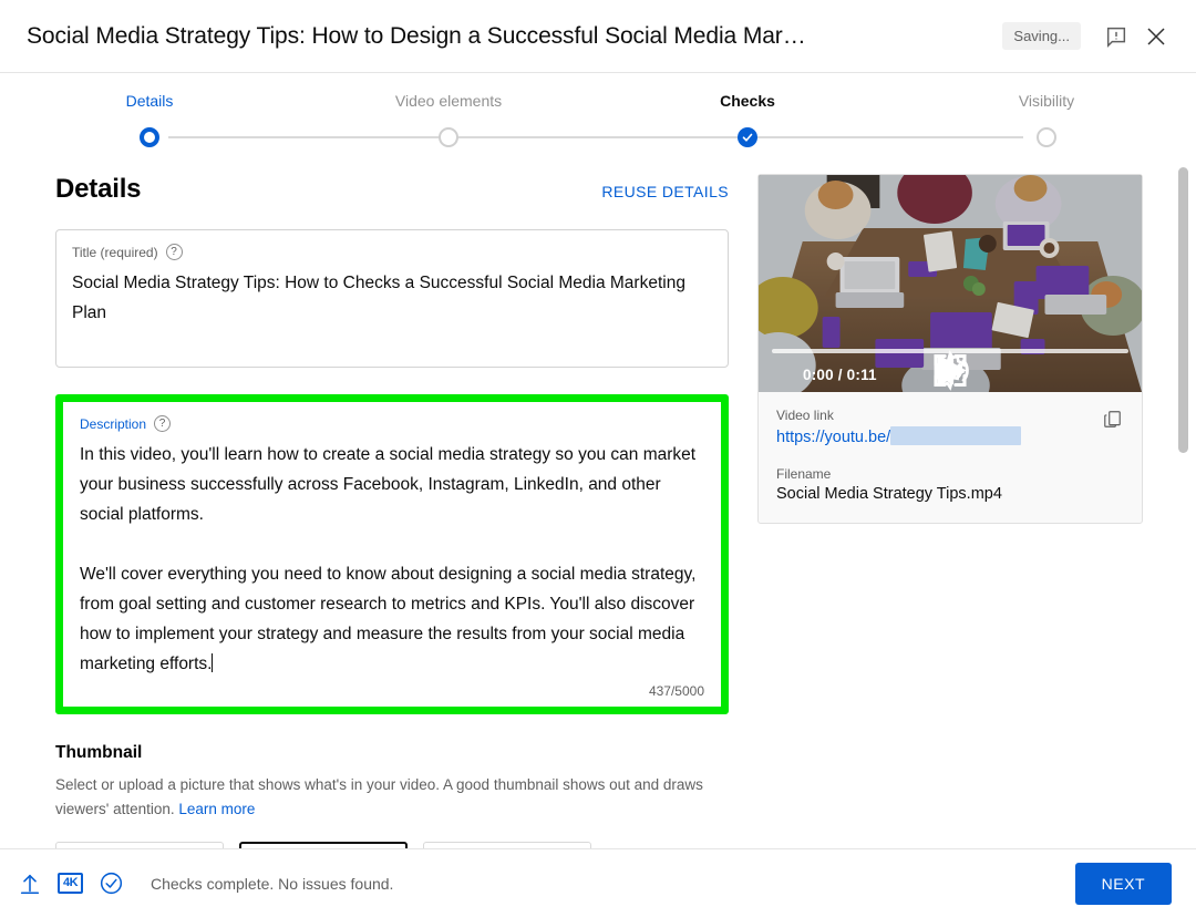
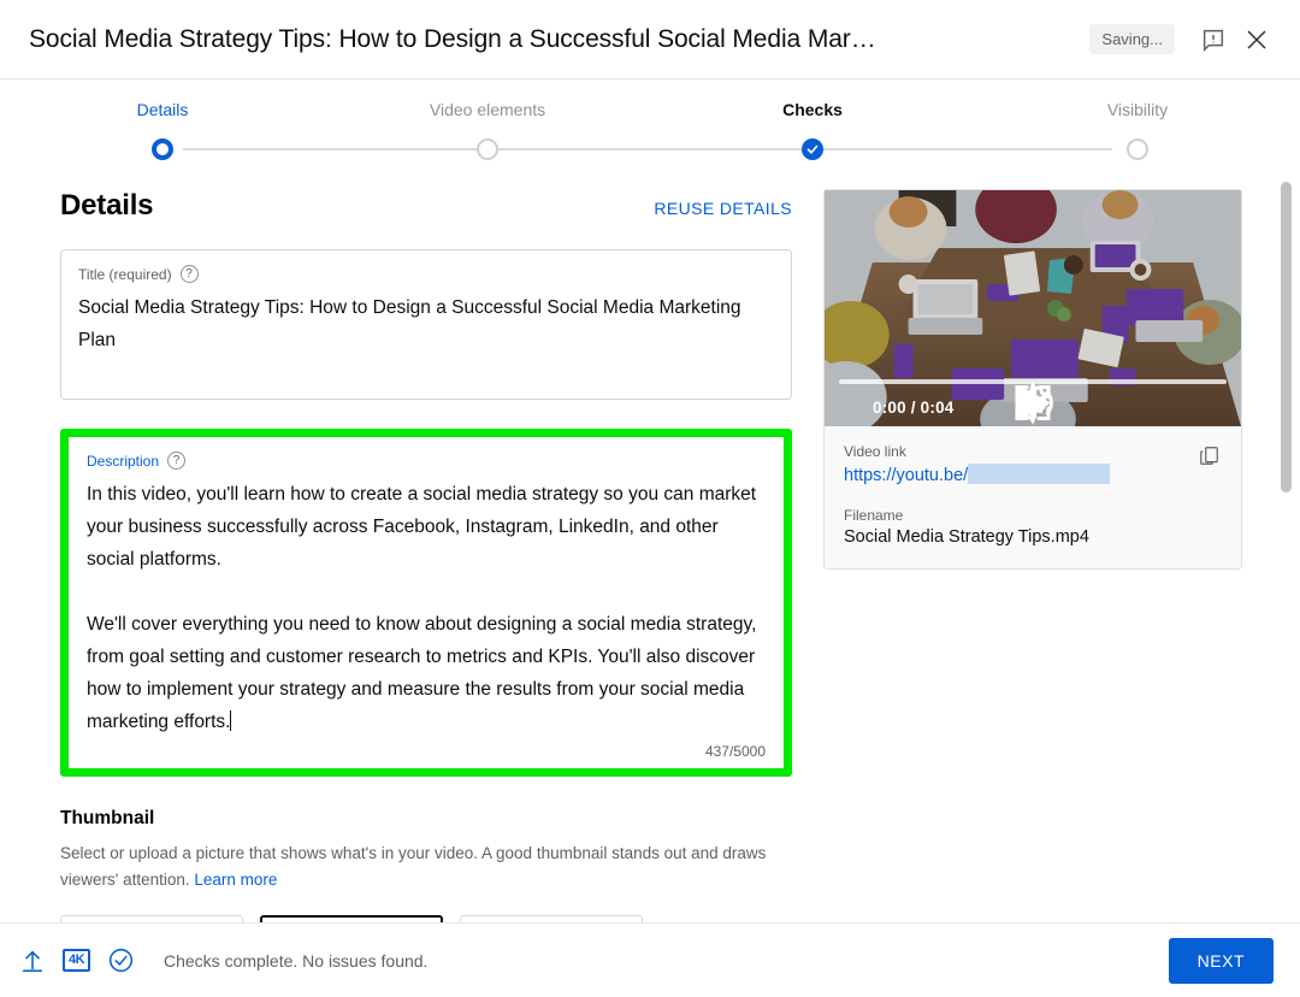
  Social Media Strategy Tips: How to Design a Successful Social Media Mar…
  Saving...
  Details
  Video elements
  Checks
  Visibility
  Details
  REUSE DETAILS
  Title (required)
  ?
- Social Media Strategy Tips: How to Checks a Successful Social Media Marketing Plan
+ Social Media Strategy Tips: How to Design a Successful Social Media Marketing Plan
  Description
  ?
  In this video, you'll learn how to create a social media strategy so you can market your business successfully across Facebook, Instagram, LinkedIn, and other social platforms.
  We'll cover everything you need to know about designing a social media strategy, from goal setting and customer research to metrics and KPIs. You'll also discover how to implement your strategy and measure the results from your social media marketing efforts.
  437/5000
  Thumbnail
- Select or upload a picture that shows what's in your video. A good thumbnail shows out and draws viewers' attention. Learn more
+ Select or upload a picture that shows what's in your video. A good thumbnail stands out and draws viewers' attention. Learn more
- 0:00 / 0:11
+ 0:00 / 0:04
  Video link
  https://youtu.be/
  Filename
  Social Media Strategy Tips.mp4
  4K
  Checks complete. No issues found.
  NEXT
